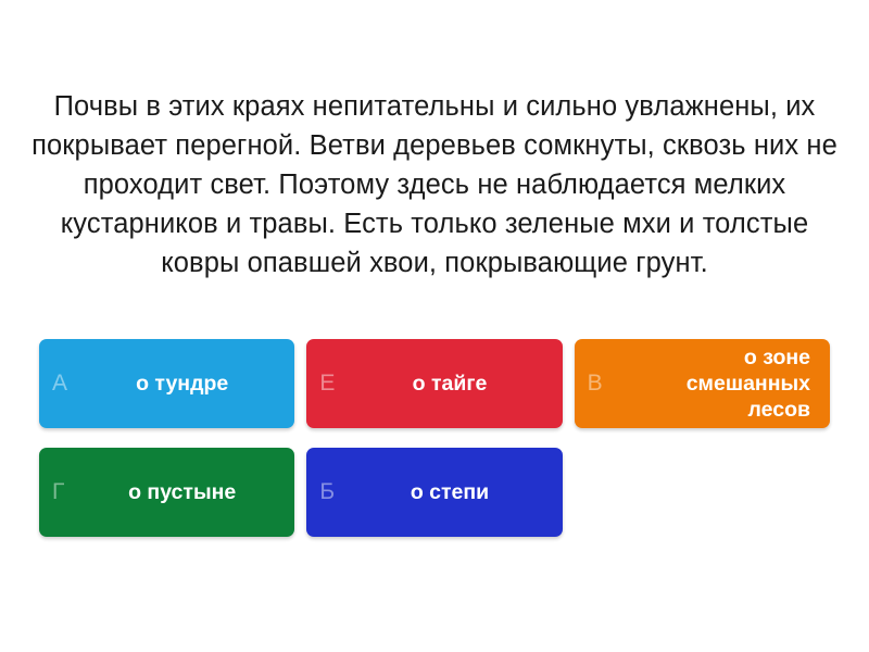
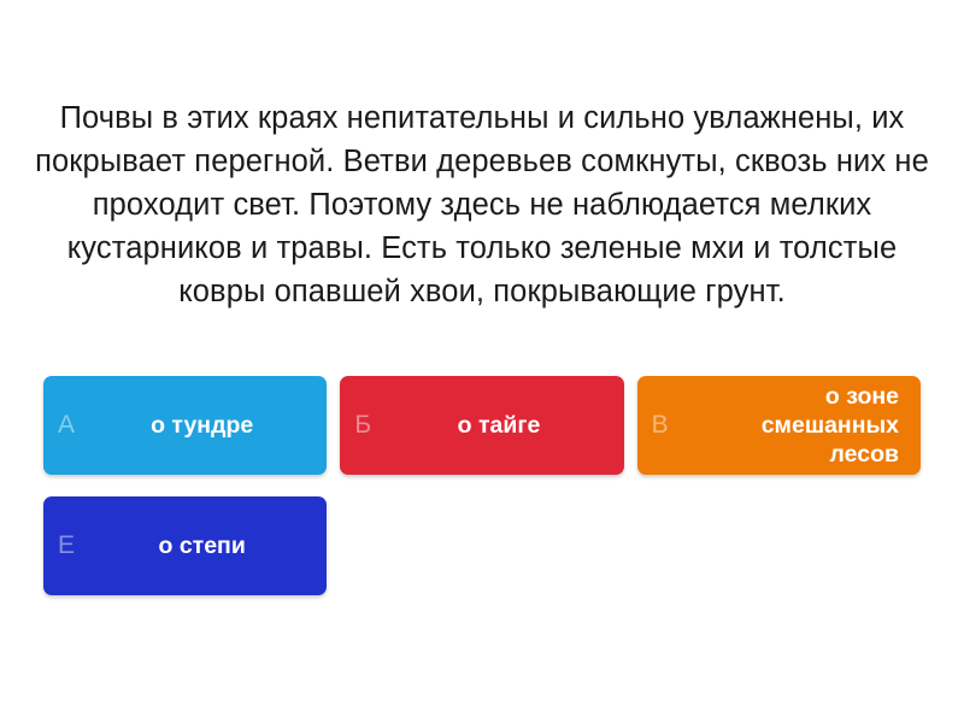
  Почвы в этих краях непитательны и сильно увлажнены, их покрывает перегной. Ветви деревьев сомкнуты, сквозь них не проходит свет. Поэтому здесь не наблюдается мелких кустарников и травы. Есть только зеленые мхи и толстые ковры опавшей хвои, покрывающие грунт.
  А
  о тундре
- Е
+ Б
  о тайге
  В
  о зоне смешанных лесов
- Г
- о пустыне
- Б
+ Е
  о степи
